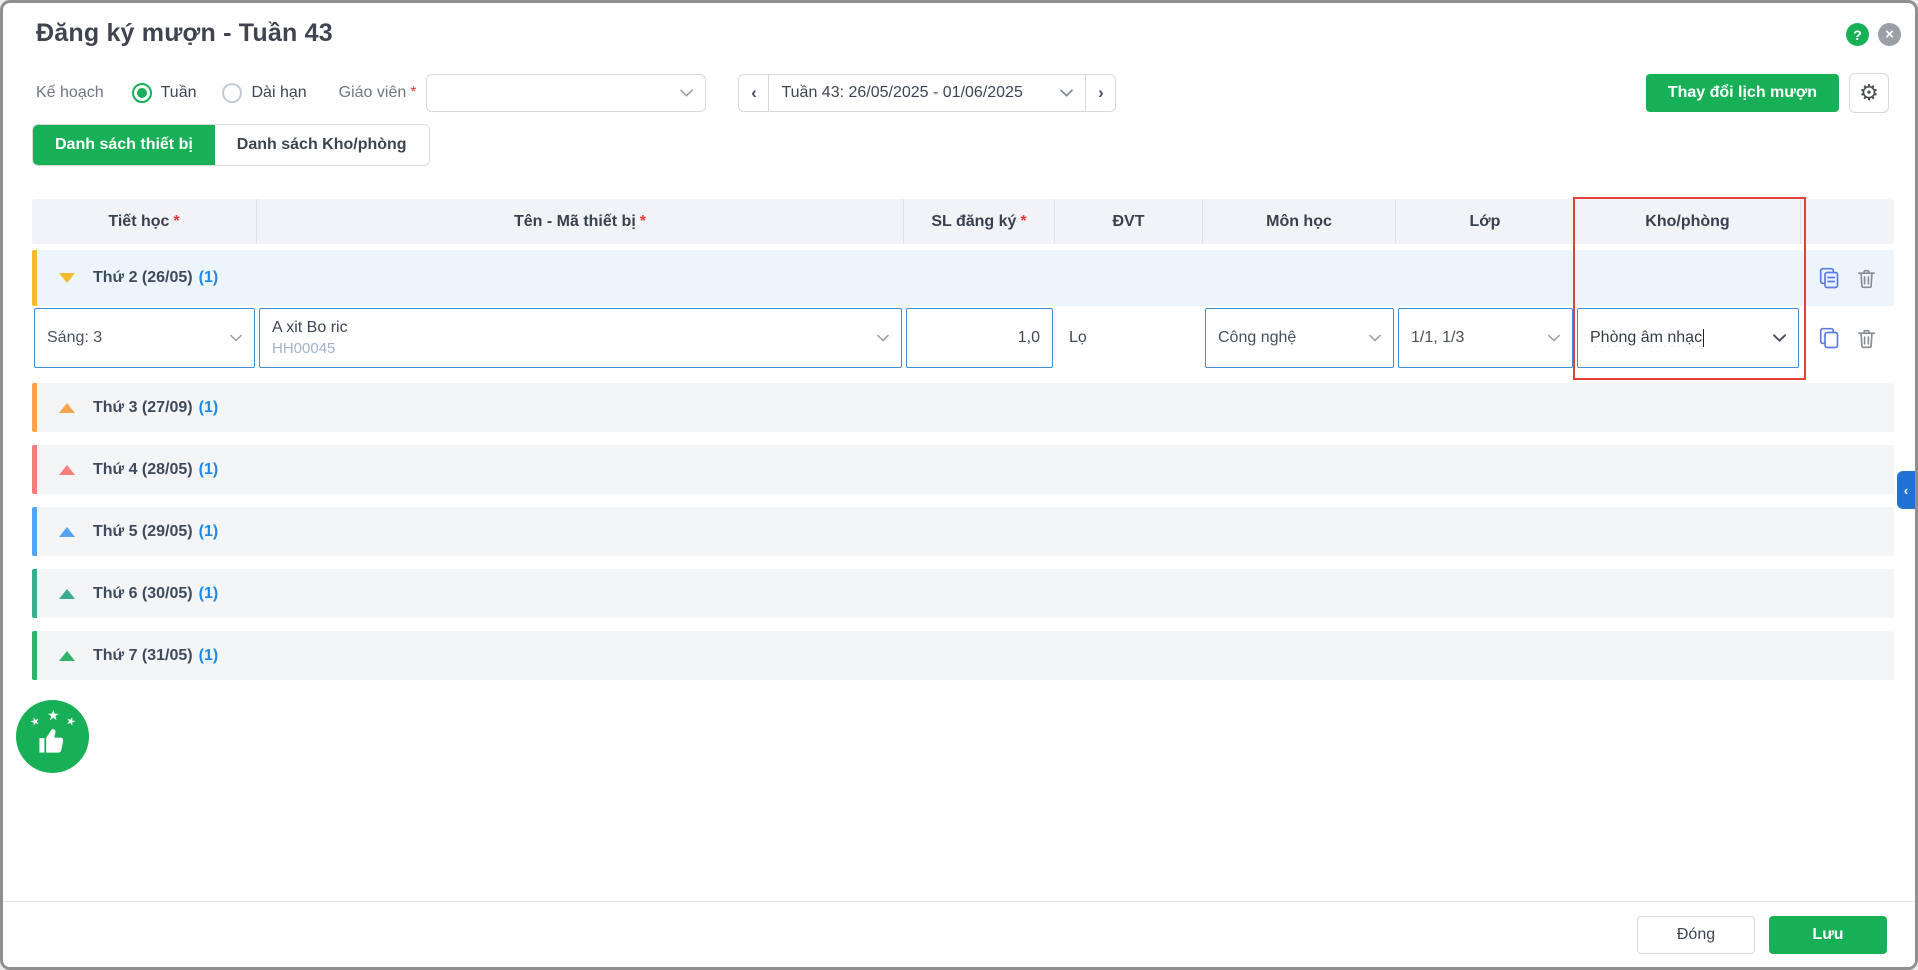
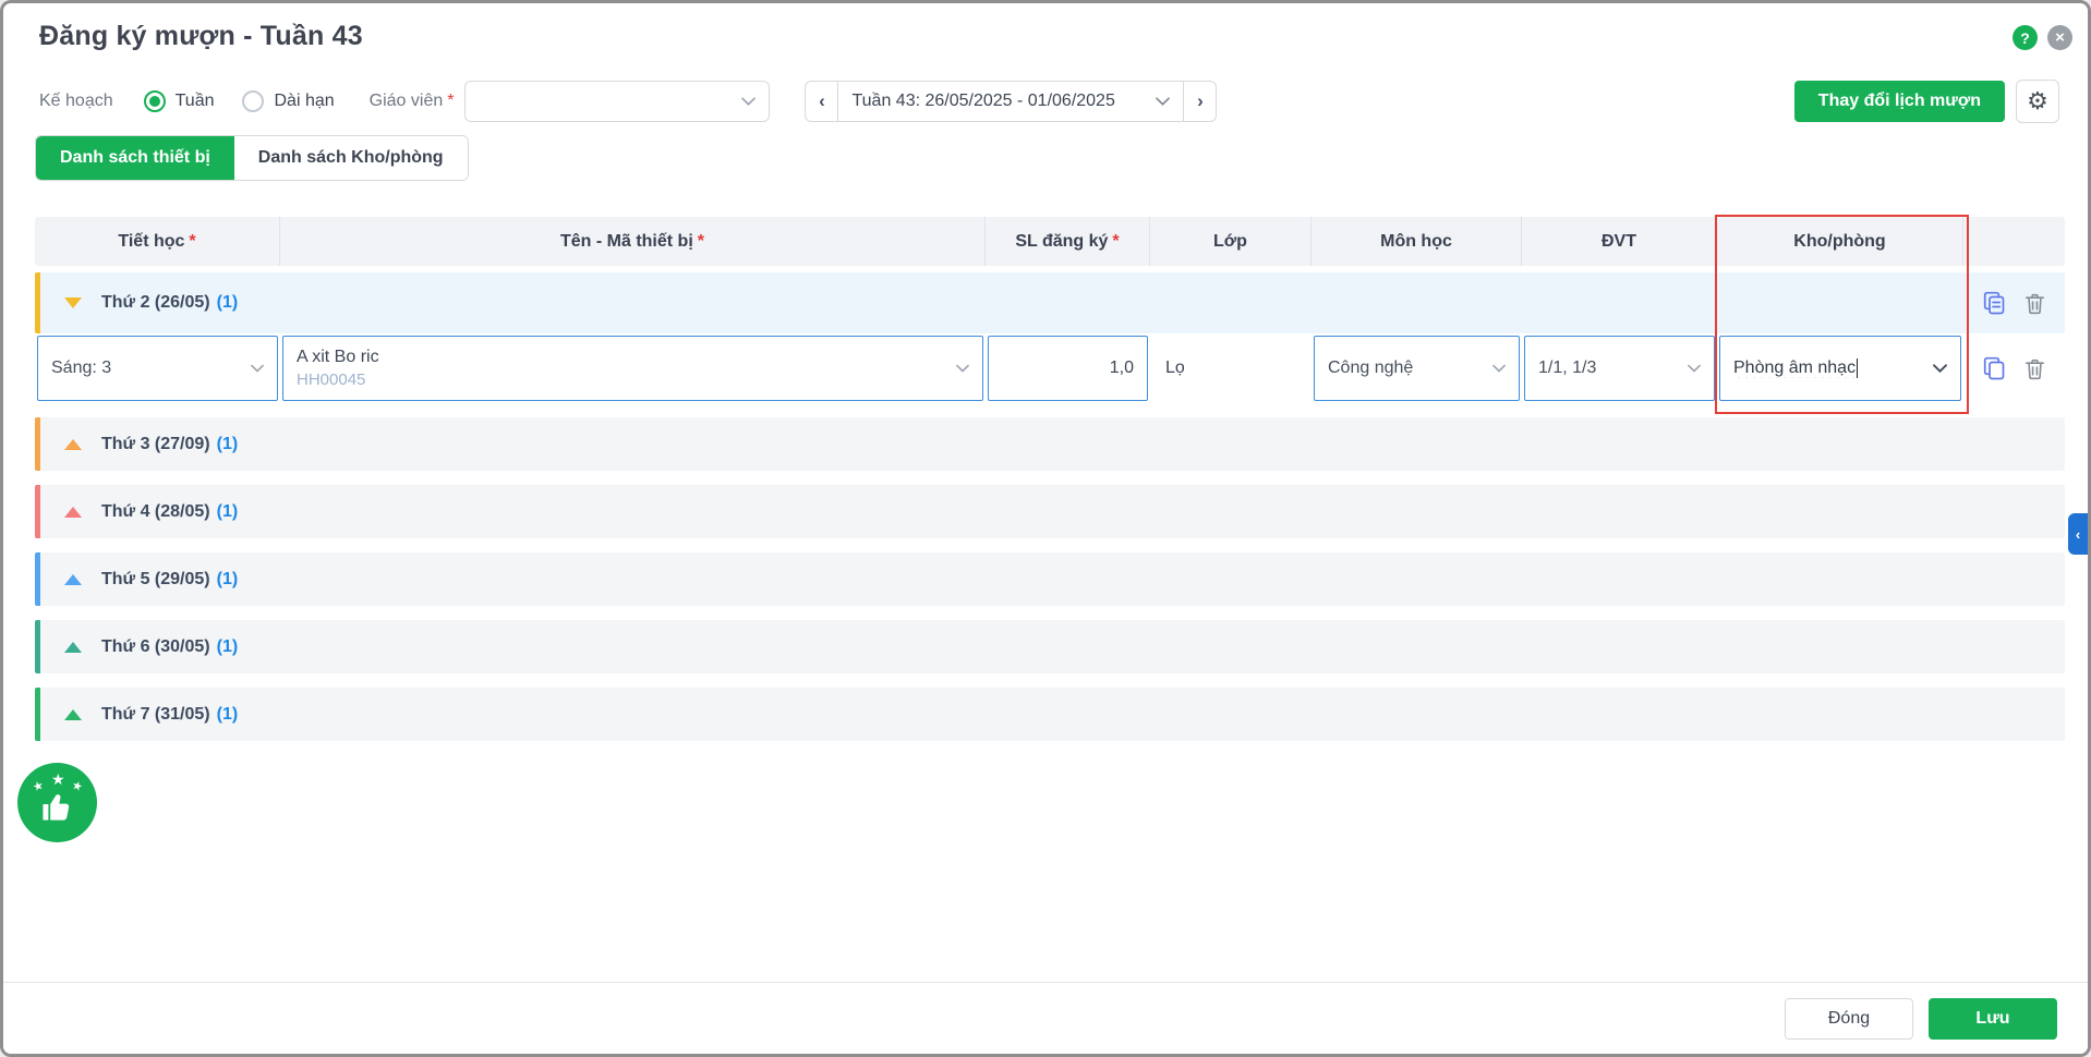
  Đăng ký mượn - Tuần 43
  ?
  ×
  Kế hoạch
  Tuần
  Dài hạn
  Giáo viên
  *
  ‹
  Tuần 43: 26/05/2025 - 01/06/2025
  ›
  Thay đổi lịch mượn
  ⚙
  Danh sách thiết bị
  Danh sách Kho/phòng
  Tiết học
  *
  Tên - Mã thiết bị
  *
  SL đăng ký
  *
- ĐVT
+ Lớp
  Môn học
- Lớp
+ ĐVT
  Kho/phòng
  Thứ 2 (26/05)
  (1)
  Sáng: 3
  A xit Bo ric
  HH00045
  1,0
  Lọ
  Công nghệ
  1/1, 1/3
  Phòng âm nhạc
  Thứ 3 (27/09)
  (1)
  Thứ 4 (28/05)
  (1)
  Thứ 5 (29/05)
  (1)
  Thứ 6 (30/05)
  (1)
  Thứ 7 (31/05)
  (1)
  ‹
  ★
  Đóng
  Lưu
